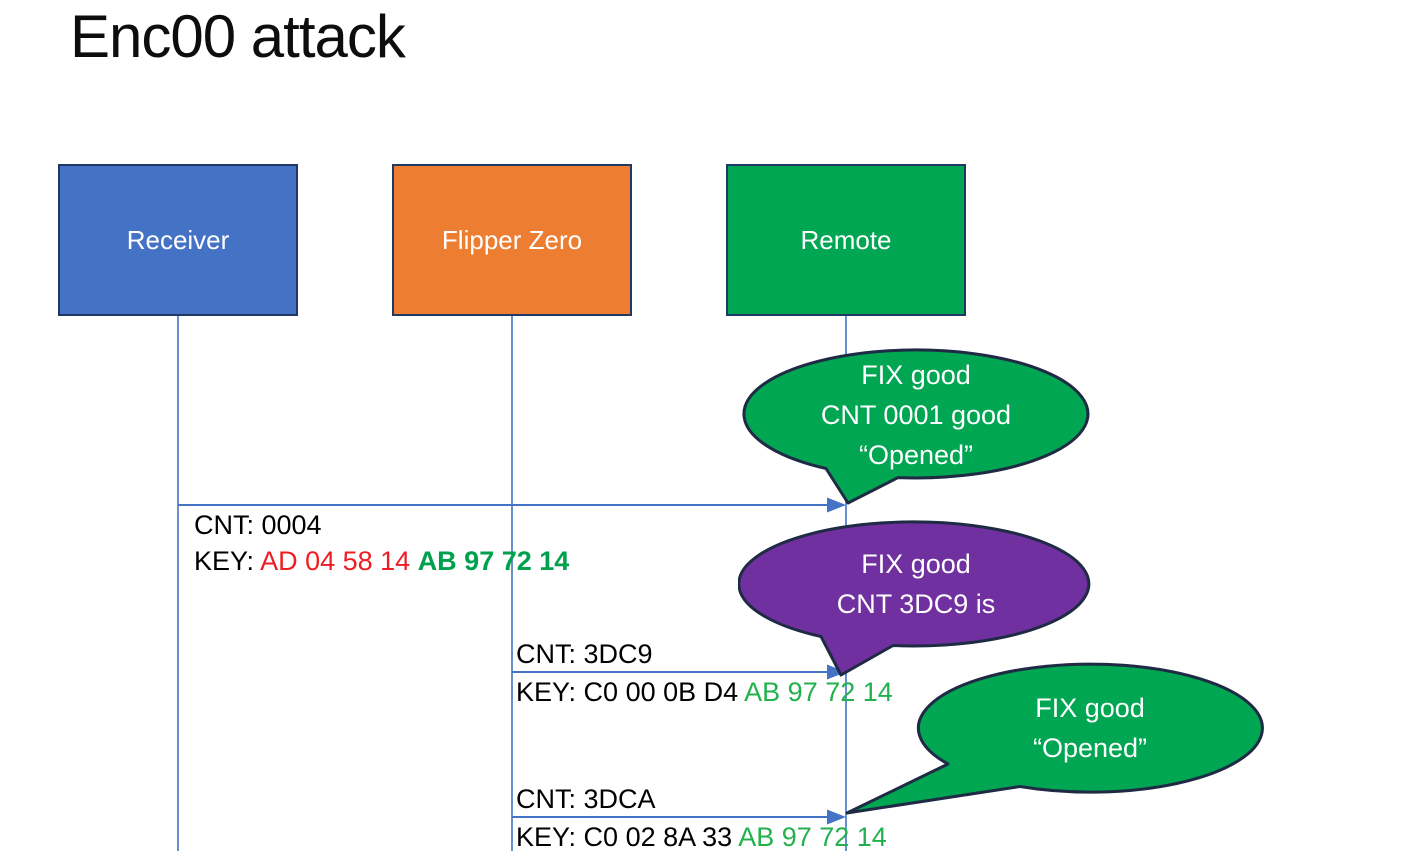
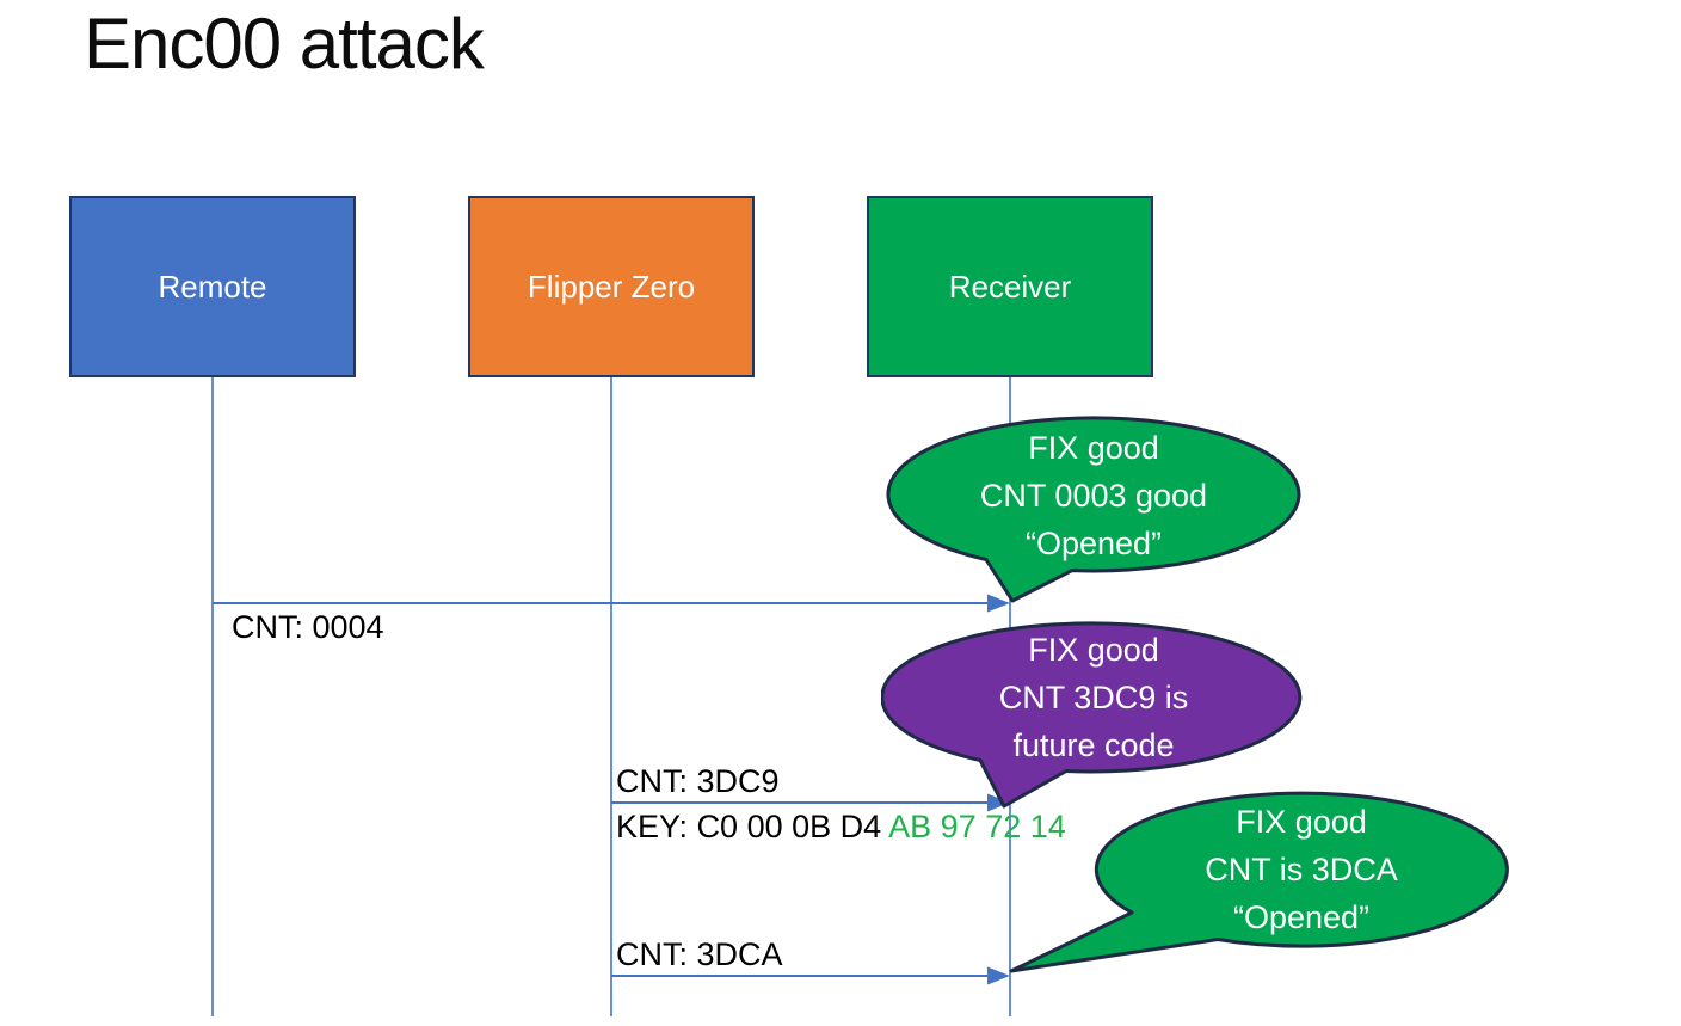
  Enc00 attack
- Receiver
+ Remote
  Flipper Zero
- Remote
+ Receiver
  FIX good
- CNT 0001 good
+ CNT 0003 good
  “Opened”
  FIX good
  CNT 3DC9 is
+ future code
  FIX good
+ CNT is 3DCA
  “Opened”
  CNT: 0004
- KEY: AD 04 58 14 AB 97 72 14
  CNT: 3DC9
  KEY: C0 00 0B D4 AB 97 72 14
  CNT: 3DCA
- KEY: C0 02 8A 33 AB 97 72 14
